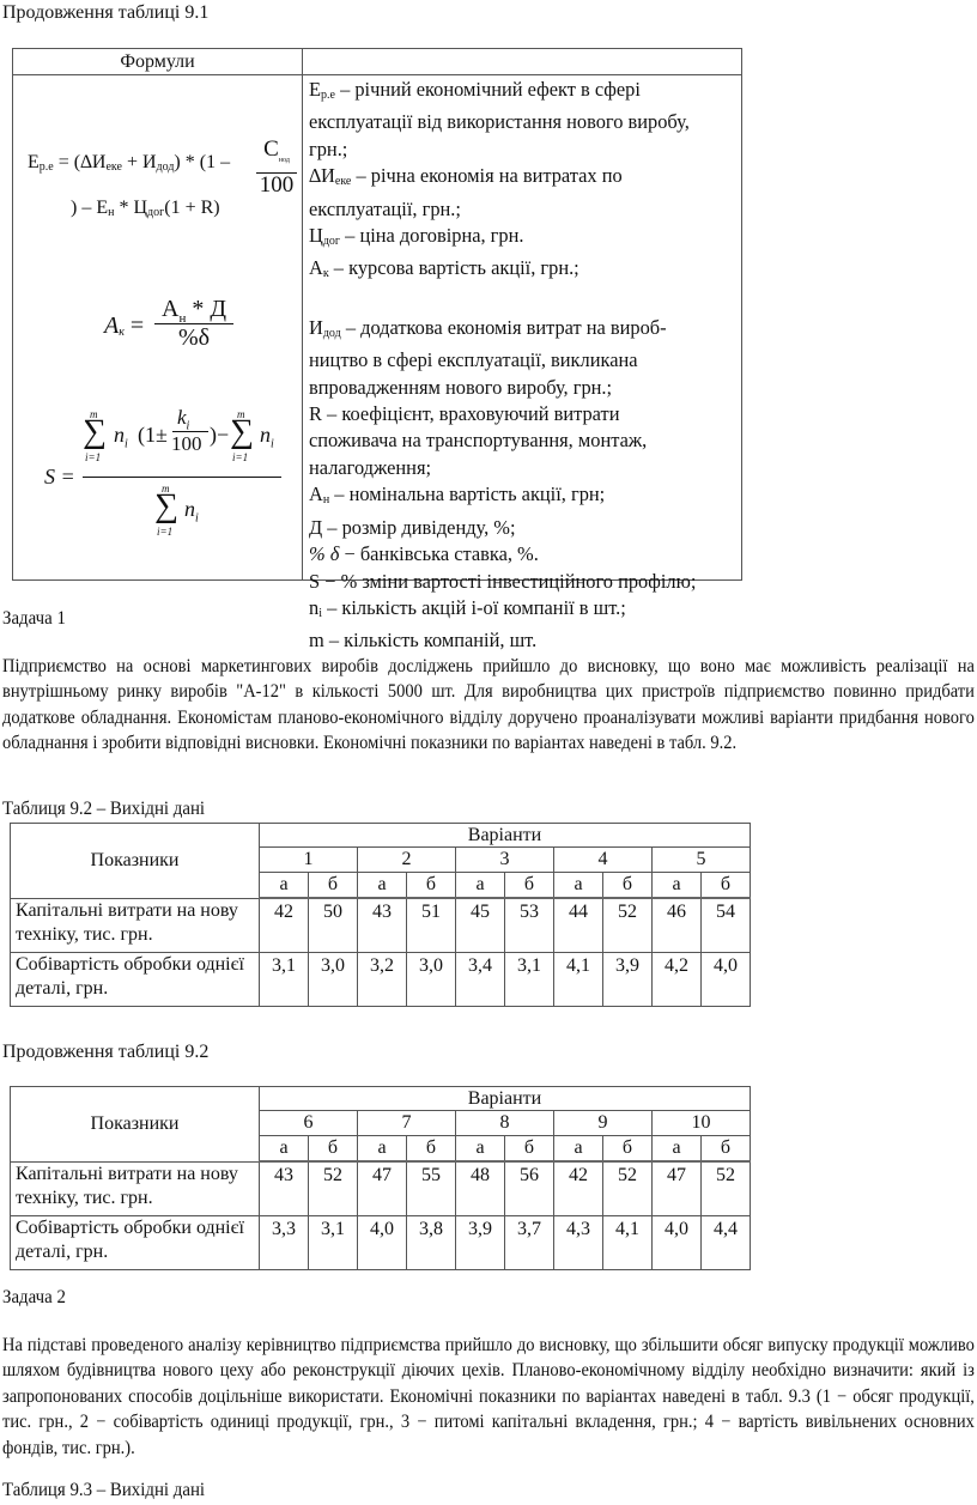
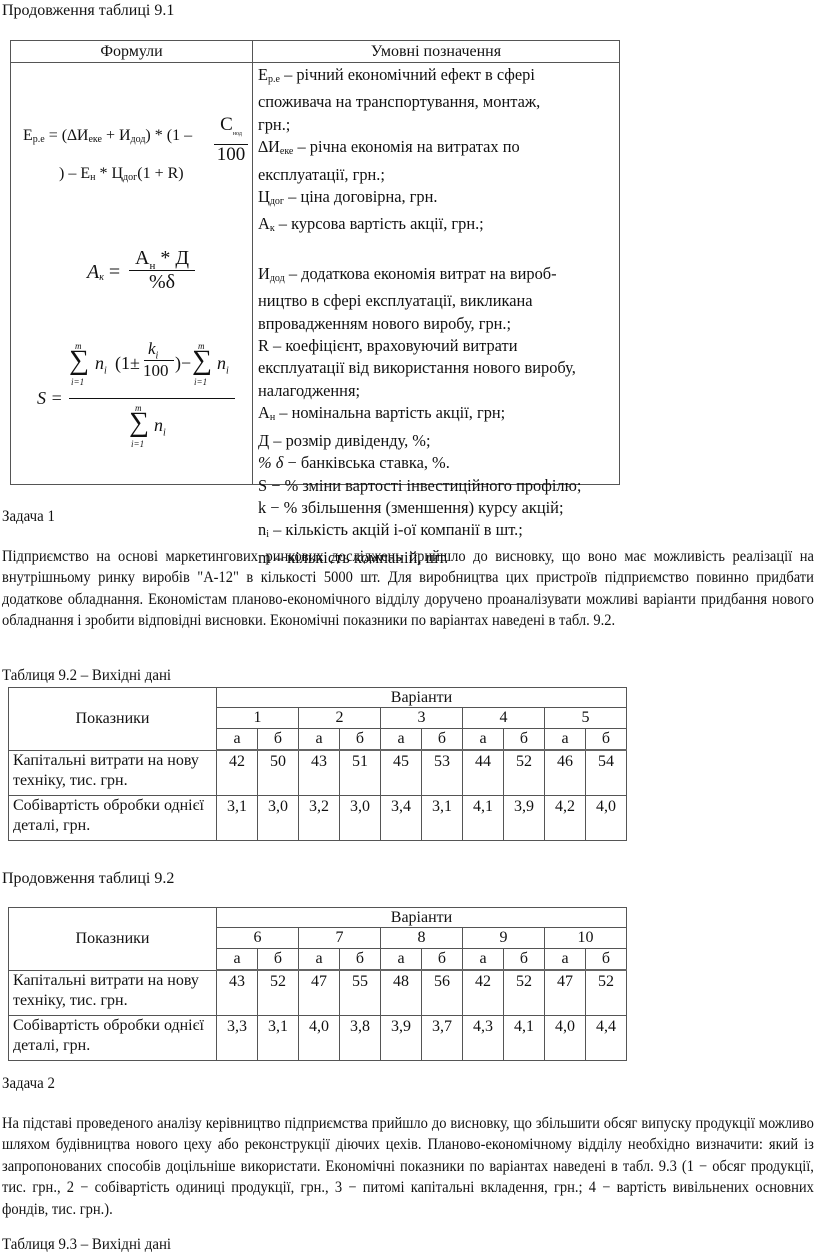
  Продовження таблиці 9.1
  Формули
+ Умовні позначення
  Ер.е = (∆Иеке + Идод) * (1 –
  100
  ) – Ен * Цдог(1 + R)
  Ак =
  Ан * Д
  %δ
  S =
  m
  ∑
  i=1
  ni
  (1±
  ki
  100
  )−
  m
  ∑
  i=1
  ni
  m
  ∑
  i=1
  ni
  Ер.е – річний економічний ефект в сфері
- експлуатації від використання нового виробу,
+ споживача на транспортування, монтаж,
  грн.;
  ∆Иеке – річна економія на витратах по
  експлуатації, грн.;
  Цдог – ціна договірна, грн.
  Ак – курсова вартість акції, грн.;
  Идод – додаткова економія витрат на вироб-
  ництво в сфері експлуатації, викликана
  впровадженням нового виробу, грн.;
  R – коефіцієнт, враховуючий витрати
- споживача на транспортування, монтаж,
+ експлуатації від використання нового виробу,
  налагодження;
  Ан – номінальна вартість акції, грн;
  Д – розмір дивіденду, %;
  % δ − банківська ставка, %.
  S − % зміни вартості інвестиційного профілю;
+ k − % збільшення (зменшення) курсу акцій;
  ni – кількість акцій і-ої компанії в шт.;
  m – кількість компаній, шт.
  Задача 1
- Підприємство на основі маркетингових виробів досліджень прийшло до висновку, що воно має можливість реалізації на внутрішньому ринку виробів "А-12" в кількості 5000 шт. Для виробництва цих пристроїв підприємство повинно придбати додаткове обладнання. Економістам планово-економічного відділу доручено проаналізувати можливі варіанти придбання нового обладнання і зробити відповідні висновки. Економічні показники по варіантах наведені в табл. 9.2.
+ Підприємство на основі маркетингових ринкових досліджень прийшло до висновку, що воно має можливість реалізації на внутрішньому ринку виробів "А-12" в кількості 5000 шт. Для виробництва цих пристроїв підприємство повинно придбати додаткове обладнання. Економістам планово-економічного відділу доручено проаналізувати можливі варіанти придбання нового обладнання і зробити відповідні висновки. Економічні показники по варіантах наведені в табл. 9.2.
  Таблиця 9.2 – Вихідні дані
  Показники	Варіанти
  1	2	3	4	5
  а	б	а	б	а	б	а	б	а	б
  Капітальні витрати на нову техніку, тис. грн.	42	50	43	51	45	53	44	52	46	54
  Собівартість обробки однієї деталі, грн.	3,1	3,0	3,2	3,0	3,4	3,1	4,1	3,9	4,2	4,0
  Продовження таблиці 9.2
  Показники	Варіанти
  6	7	8	9	10
  а	б	а	б	а	б	а	б	а	б
  Капітальні витрати на нову техніку, тис. грн.	43	52	47	55	48	56	42	52	47	52
  Собівартість обробки однієї деталі, грн.	3,3	3,1	4,0	3,8	3,9	3,7	4,3	4,1	4,0	4,4
  Задача 2
  На підставі проведеного аналізу керівництво підприємства прийшло до висновку, що збільшити обсяг випуску продукції можливо шляхом будівництва нового цеху або реконструкції діючих цехів. Планово-економічному відділу необхідно визначити: який із запропонованих способів доцільніше використати. Економічні показники по варіантах наведені в табл. 9.3 (1 − обсяг продукції, тис. грн., 2 − собівартість одиниці продукції, грн., 3 − питомі капітальні вкладення, грн.; 4 − вартість вивільнених основних фондів, тис. грн.).
  Таблиця 9.3 – Вихідні дані
